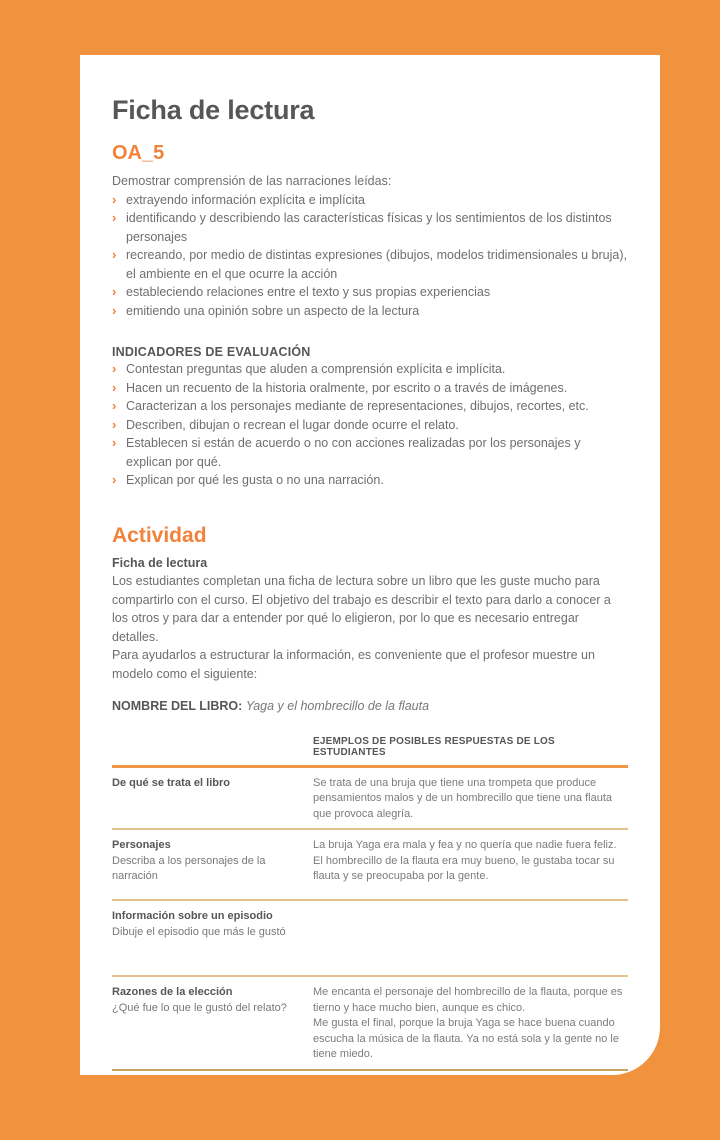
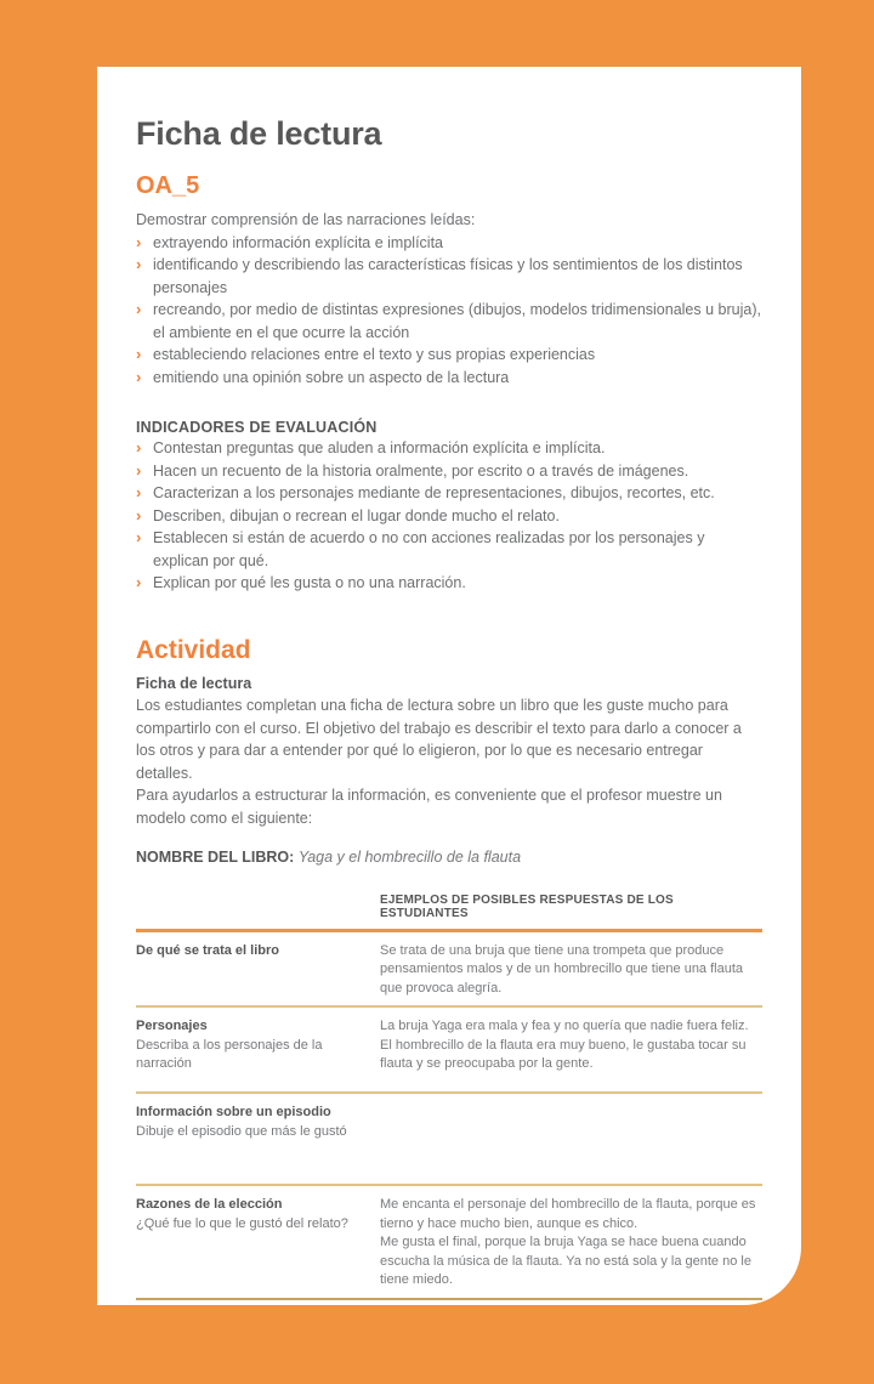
  Ficha de lectura
  OA_5
  Demostrar comprensión de las narraciones leídas:
  ›
  extrayendo información explícita e implícita
  ›
  identificando y describiendo las características físicas y los sentimientos de los distintos personajes
  ›
  recreando, por medio de distintas expresiones (dibujos, modelos tridimensionales u bruja), el ambiente en el que ocurre la acción
  ›
  estableciendo relaciones entre el texto y sus propias experiencias
  ›
  emitiendo una opinión sobre un aspecto de la lectura
  INDICADORES DE EVALUACIÓN
  ›
- Contestan preguntas que aluden a comprensión explícita e implícita.
+ Contestan preguntas que aluden a información explícita e implícita.
  ›
  Hacen un recuento de la historia oralmente, por escrito o a través de imágenes.
  ›
  Caracterizan a los personajes mediante de representaciones, dibujos, recortes, etc.
  ›
- Describen, dibujan o recrean el lugar donde ocurre el relato.
+ Describen, dibujan o recrean el lugar donde mucho el relato.
  ›
  Establecen si están de acuerdo o no con acciones realizadas por los personajes y explican por qué.
  ›
  Explican por qué les gusta o no una narración.
  Actividad
  Ficha de lectura
  Los estudiantes completan una ficha de lectura sobre un libro que les guste mucho para compartirlo con el curso. El objetivo del trabajo es describir el texto para darlo a conocer a los otros y para dar a entender por qué lo eligieron, por lo que es necesario entregar detalles.
  Para ayudarlos a estructurar la información, es conveniente que el profesor muestre un modelo como el siguiente:
  NOMBRE DEL LIBRO: Yaga y el hombrecillo de la flauta
  EJEMPLOS DE POSIBLES RESPUESTAS DE LOS ESTUDIANTES
  De qué se trata el libro
  Se trata de una bruja que tiene una trompeta que produce pensamientos malos y de un hombrecillo que tiene una flauta que provoca alegría.
  Personajes
  Describa a los personajes de la narración
  La bruja Yaga era mala y fea y no quería que nadie fuera feliz.
  El hombrecillo de la flauta era muy bueno, le gustaba tocar su flauta y se preocupaba por la gente.
  Información sobre un episodio
  Dibuje el episodio que más le gustó
  Razones de la elección
  ¿Qué fue lo que le gustó del relato?
  Me encanta el personaje del hombrecillo de la flauta, porque es tierno y hace mucho bien, aunque es chico.
  Me gusta el final, porque la bruja Yaga se hace buena cuando escucha la música de la flauta. Ya no está sola y la gente no le tiene miedo.
